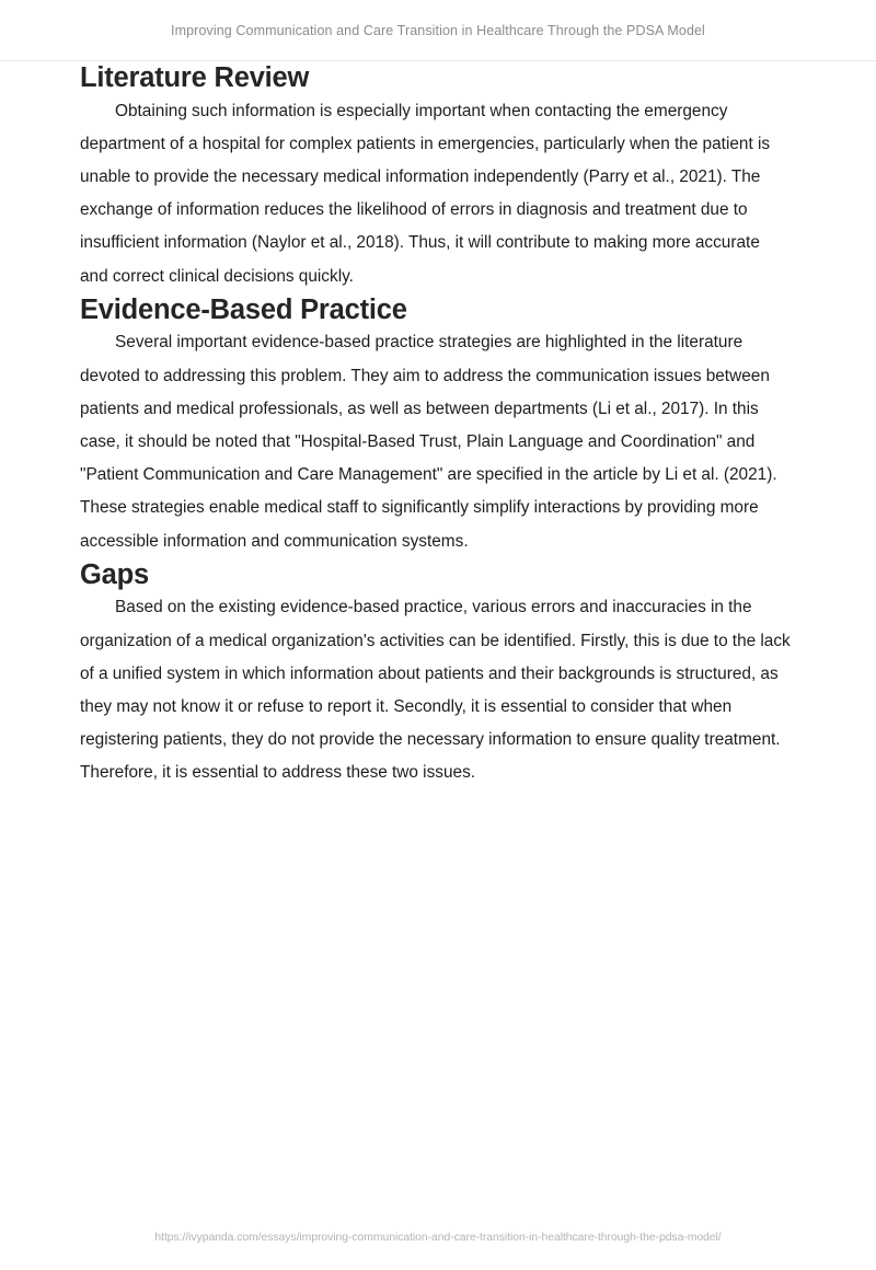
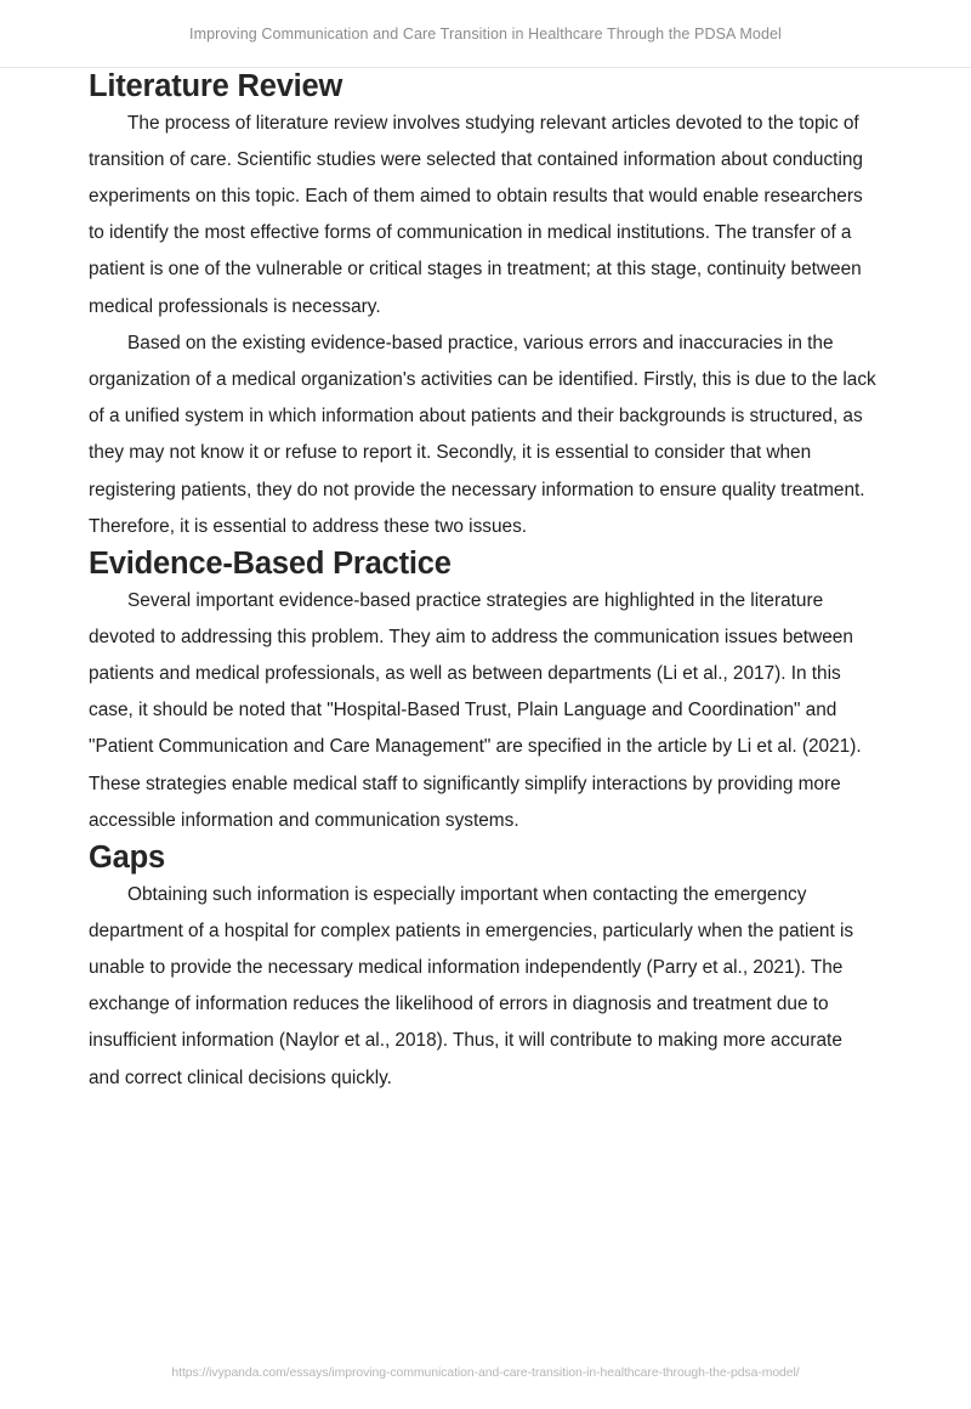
  Improving Communication and Care Transition in Healthcare Through the PDSA Model
  Literature Review
+ The process of literature review involves studying relevant articles devoted to the topic of transition of care. Scientific studies were selected that contained information about conducting experiments on this topic. Each of them aimed to obtain results that would enable researchers to identify the most effective forms of communication in medical institutions. The transfer of a patient is one of the vulnerable or critical stages in treatment; at this stage, continuity between medical professionals is necessary.
- Obtaining such information is especially important when contacting the emergency department of a hospital for complex patients in emergencies, particularly when the patient is unable to provide the necessary medical information independently (Parry et al., 2021). The exchange of information reduces the likelihood of errors in diagnosis and treatment due to insufficient information (Naylor et al., 2018). Thus, it will contribute to making more accurate and correct clinical decisions quickly.
+ Based on the existing evidence-based practice, various errors and inaccuracies in the organization of a medical organization's activities can be identified. Firstly, this is due to the lack of a unified system in which information about patients and their backgrounds is structured, as they may not know it or refuse to report it. Secondly, it is essential to consider that when registering patients, they do not provide the necessary information to ensure quality treatment. Therefore, it is essential to address these two issues.
  Evidence-Based Practice
  Several important evidence-based practice strategies are highlighted in the literature devoted to addressing this problem. They aim to address the communication issues between patients and medical professionals, as well as between departments (Li et al., 2017). In this case, it should be noted that "Hospital-Based Trust, Plain Language and Coordination" and "Patient Communication and Care Management" are specified in the article by Li et al. (2021). These strategies enable medical staff to significantly simplify interactions by providing more accessible information and communication systems.
  Gaps
- Based on the existing evidence-based practice, various errors and inaccuracies in the organization of a medical organization's activities can be identified. Firstly, this is due to the lack of a unified system in which information about patients and their backgrounds is structured, as they may not know it or refuse to report it. Secondly, it is essential to consider that when registering patients, they do not provide the necessary information to ensure quality treatment. Therefore, it is essential to address these two issues.
+ Obtaining such information is especially important when contacting the emergency department of a hospital for complex patients in emergencies, particularly when the patient is unable to provide the necessary medical information independently (Parry et al., 2021). The exchange of information reduces the likelihood of errors in diagnosis and treatment due to insufficient information (Naylor et al., 2018). Thus, it will contribute to making more accurate and correct clinical decisions quickly.
  https://ivypanda.com/essays/improving-communication-and-care-transition-in-healthcare-through-the-pdsa-model/
